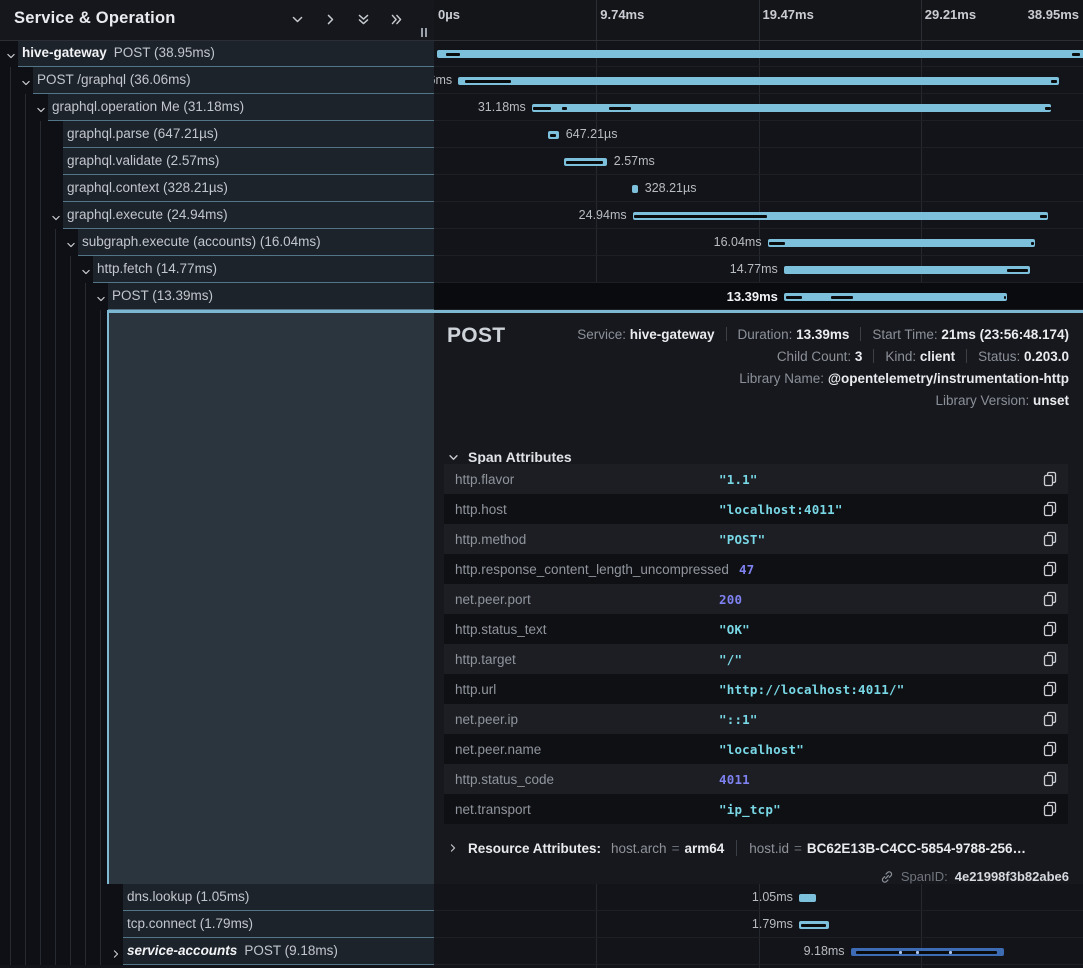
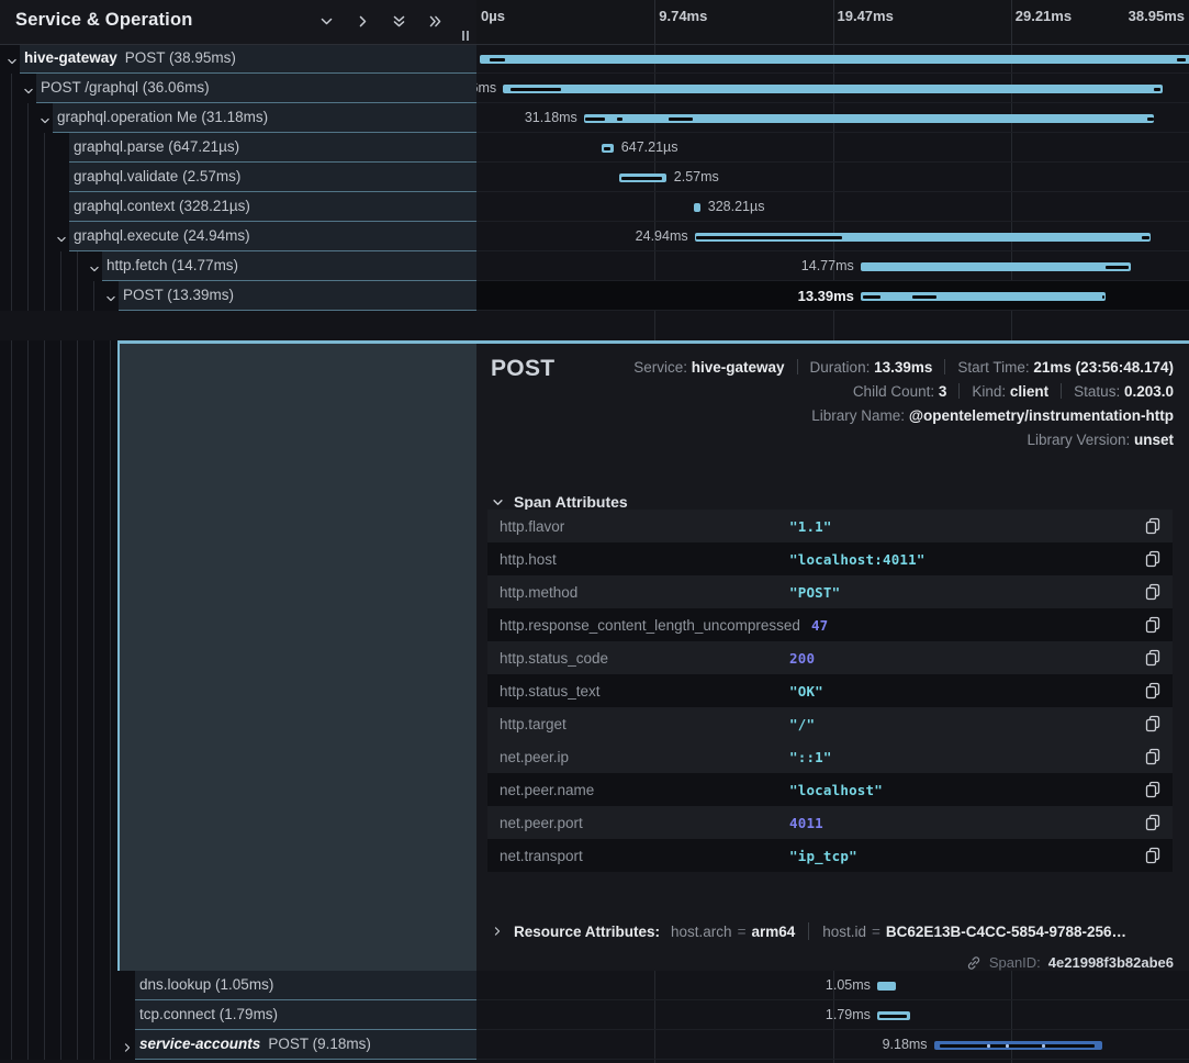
  Service & Operation
  0µs
  9.74ms
  19.47ms
  29.21ms
  38.95ms
  hive-gateway POST (38.95ms)
  POST /graphql (36.06ms)
  graphql.operation Me (31.18ms)
  31.18ms
  graphql.parse (647.21µs)
  647.21µs
  graphql.validate (2.57ms)
  2.57ms
  graphql.context (328.21µs)
  328.21µs
  graphql.execute (24.94ms)
  24.94ms
- subgraph.execute (accounts) (16.04ms)
- 16.04ms
  http.fetch (14.77ms)
  14.77ms
  POST (13.39ms)
  13.39ms
  POST
  Service: hive-gateway Duration: 13.39ms Start Time: 21ms (23:56:48.174)
  Child Count: 3 Kind: client Status: 0.203.0
  Library Name: @opentelemetry/instrumentation-http
  Library Version: unset
  Span Attributes
  http.flavor
  "1.1"
  http.host
  "localhost:4011"
  http.method
  "POST"
  http.response_content_length_uncompressed
  47
- net.peer.port
+ http.status_code
  200
  http.status_text
  "OK"
  http.target
  "/"
- http.url
- "http://localhost:4011/"
  net.peer.ip
  "::1"
  net.peer.name
  "localhost"
- http.status_code
+ net.peer.port
  4011
  net.transport
  "ip_tcp"
  Resource Attributes:
  host.arch
  =
  arm64
  host.id
  =
  BC62E13B-C4CC-5854-9788-256…
  SpanID:
  4e21998f3b82abe6
  dns.lookup (1.05ms)
  1.05ms
  tcp.connect (1.79ms)
  1.79ms
  service-accounts POST (9.18ms)
  9.18ms
